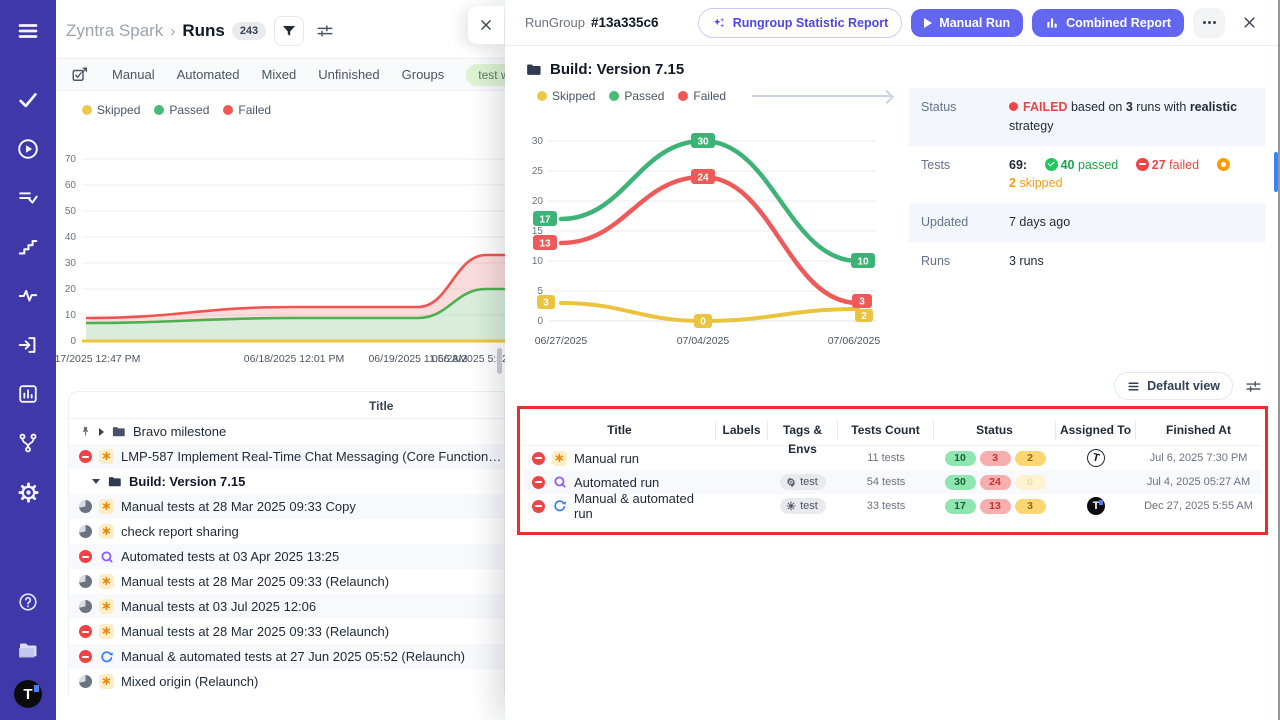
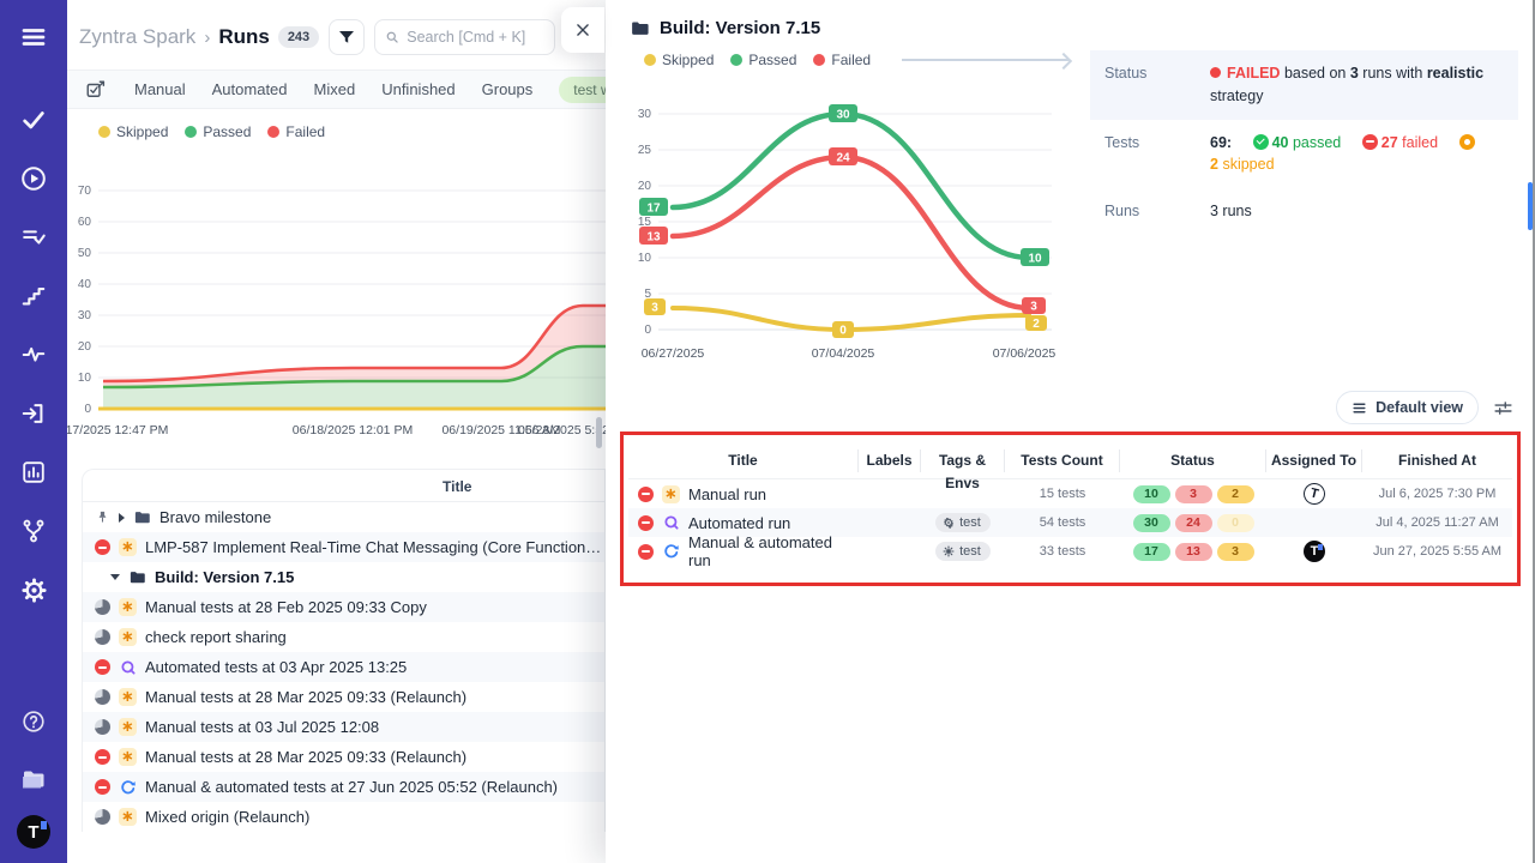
  T
  Zyntra Spark
  ›
  Runs
  243
+ Search [Cmd + K]
  Manual
  Automated
  Mixed
  Unfinished
  Groups
  Skipped
  Passed
  Failed
  70
  60
  50
  40
  30
  20
  10
  0
  17/2025 12:47 PM
  06/18/2025 12:01 PM
  06/19/2025 11:56 AM
  06/23/2025 5:
  Title
  Bravo milestone
  ∗
  LMP-587 Implement Real-Time Chat Messaging (Core Functionalit
  Build: Version 7.15
  ∗
- Manual tests at 28 Mar 2025 09:33 Copy
+ Manual tests at 28 Feb 2025 09:33 Copy
  ∗
  check report sharing
  Automated tests at 03 Apr 2025 13:25
  ∗
  Manual tests at 28 Mar 2025 09:33 (Relaunch)
  ∗
- Manual tests at 03 Jul 2025 12:06
+ Manual tests at 03 Jul 2025 12:08
  ∗
  Manual tests at 28 Mar 2025 09:33 (Relaunch)
  Manual & automated tests at 27 Jun 2025 05:52 (Relaunch)
  ∗
  Mixed origin (Relaunch)
- RunGroup
- #13a335c6
- Rungroup Statistic Report
- Manual Run
- Combined Report
  Build: Version 7.15
  Skipped
  Passed
  Failed
  30
  25
  20
  15
  10
  5
  0
  3
  0
  2
  13
  24
  3
  17
  30
  10
  06/27/2025
  07/04/2025
  07/06/2025
  Status
  FAILED based on 3 runs with realistic strategy
  Tests
  69: 40 passed 27 failed 2 skipped
- Updated
- 7 days ago
  Runs
  3 runs
  Default view
  Title
  Labels
  Tags & Envs
  Tests Count
  Status
  Assigned To
  Finished At
  ∗
  Manual run
- 11 tests
+ 15 tests
  10
  3
  2
  Jul 6, 2025 7:30 PM
  Automated run
  test
  54 tests
  30
  24
  0
- Jul 4, 2025 05:27 AM
+ Jul 4, 2025 11:27 AM
  Manual & automated run
  test
  33 tests
  17
  13
  3
  T
- Dec 27, 2025 5:55 AM
+ Jun 27, 2025 5:55 AM
